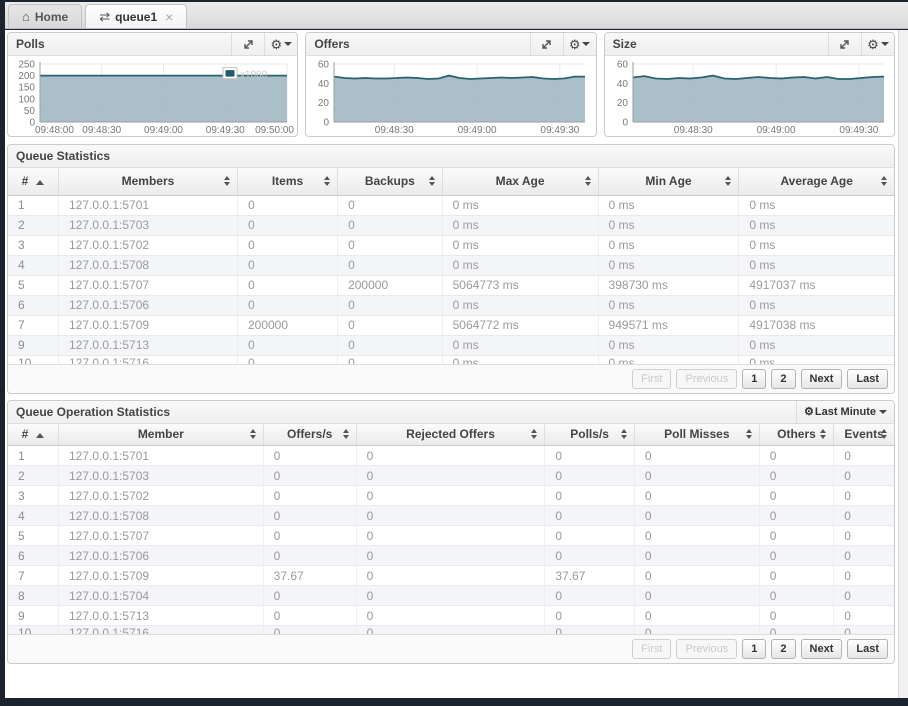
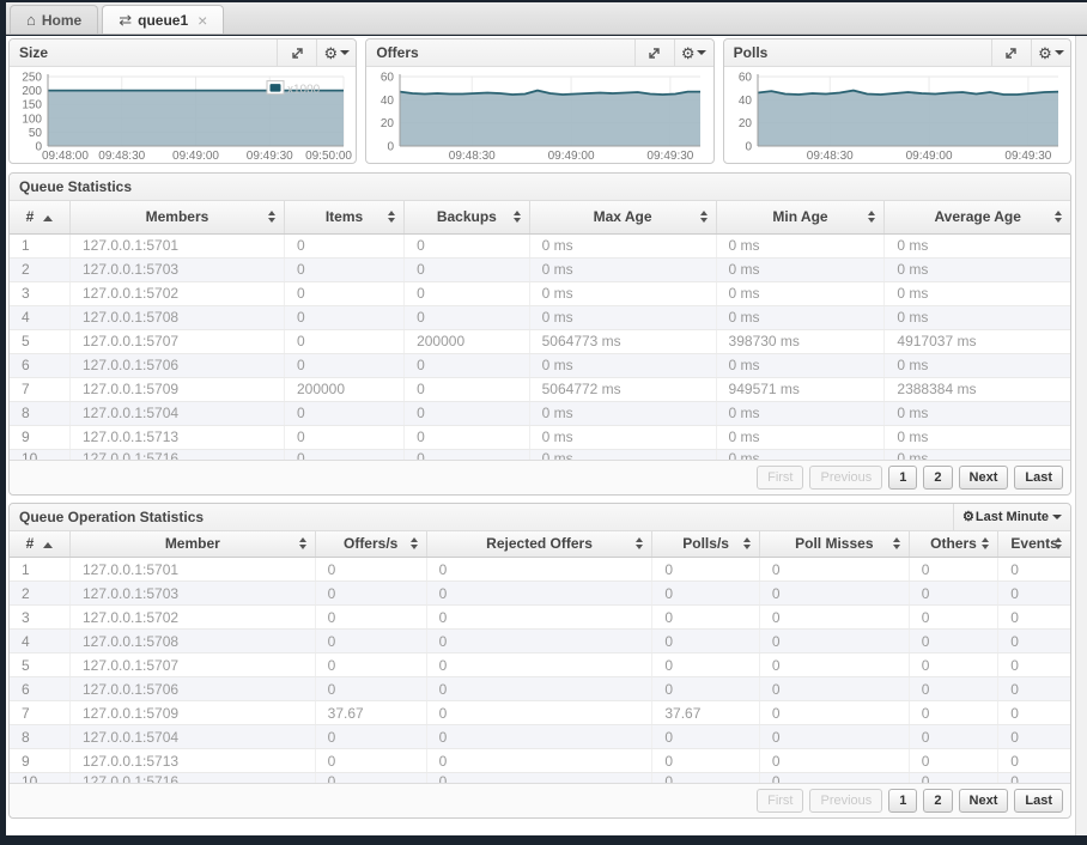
  ⌂
  Home
  ⇄
  queue1
  ×
- Polls
+ Size
  ⚙
  0
  50
  100
  150
  200
  250
  09:48:00
  09:48:30
  09:49:00
  09:49:30
  09:50:00
  x1000
  Offers
  ⚙
  0
  20
  40
  60
  09:48:30
  09:49:00
  09:49:30
- Size
+ Polls
  ⚙
  0
  20
  40
  60
  09:48:30
  09:49:00
  09:49:30
  Queue Statistics
  #	Members	Items	Backups	Max Age	Min Age	Average Age
  1	127.0.0.1:5701	0	0	0 ms	0 ms	0 ms
  2	127.0.0.1:5703	0	0	0 ms	0 ms	0 ms
  3	127.0.0.1:5702	0	0	0 ms	0 ms	0 ms
  4	127.0.0.1:5708	0	0	0 ms	0 ms	0 ms
  5	127.0.0.1:5707	0	200000	5064773 ms	398730 ms	4917037 ms
  6	127.0.0.1:5706	0	0	0 ms	0 ms	0 ms
- 7	127.0.0.1:5709	200000	0	5064772 ms	949571 ms	4917038 ms
+ 7	127.0.0.1:5709	200000	0	5064772 ms	949571 ms	2388384 ms
+ 8	127.0.0.1:5704	0	0	0 ms	0 ms	0 ms
  9	127.0.0.1:5713	0	0	0 ms	0 ms	0 ms
  10	127.0.0.1:5716	0	0	0 ms	0 ms	0 ms
  First
  Previous
  1
  2
  Next
  Last
  Queue Operation Statistics
  ⚙
  Last Minute
  #	Member	Offers/s	Rejected Offers	Polls/s	Poll Misses	Others	Events
  1	127.0.0.1:5701	0	0	0	0	0	0
  2	127.0.0.1:5703	0	0	0	0	0	0
  3	127.0.0.1:5702	0	0	0	0	0	0
  4	127.0.0.1:5708	0	0	0	0	0	0
  5	127.0.0.1:5707	0	0	0	0	0	0
  6	127.0.0.1:5706	0	0	0	0	0	0
  7	127.0.0.1:5709	37.67	0	37.67	0	0	0
  8	127.0.0.1:5704	0	0	0	0	0	0
  9	127.0.0.1:5713	0	0	0	0	0	0
  10	127.0.0.1:5716	0	0	0	0	0	0
  First
  Previous
  1
  2
  Next
  Last
